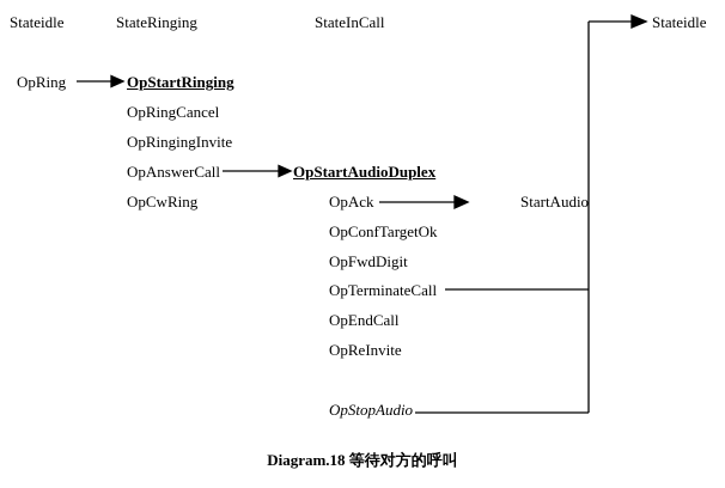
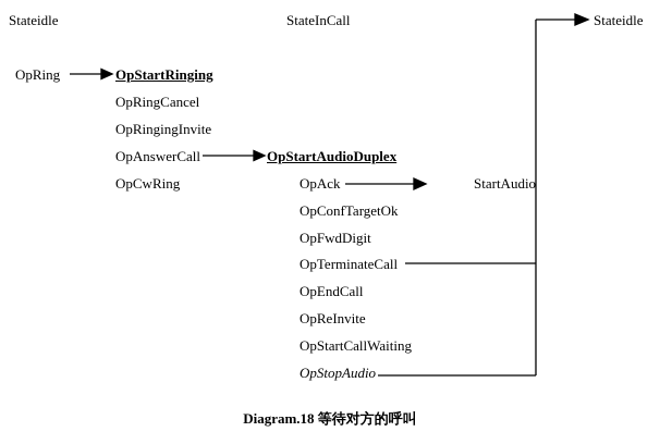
  Stateidle
- StateRinging
  StateInCall
  Stateidle
  OpRing
  OpStartRinging
  OpRingCancel
  OpRingingInvite
  OpAnswerCall
  OpCwRing
  OpStartAudioDuplex
  OpAck
  StartAudio
  OpConfTargetOk
  OpFwdDigit
  OpTerminateCall
  OpEndCall
  OpReInvite
+ OpStartCallWaiting
  OpStopAudio
  Diagram.18 等待对方的呼叫
